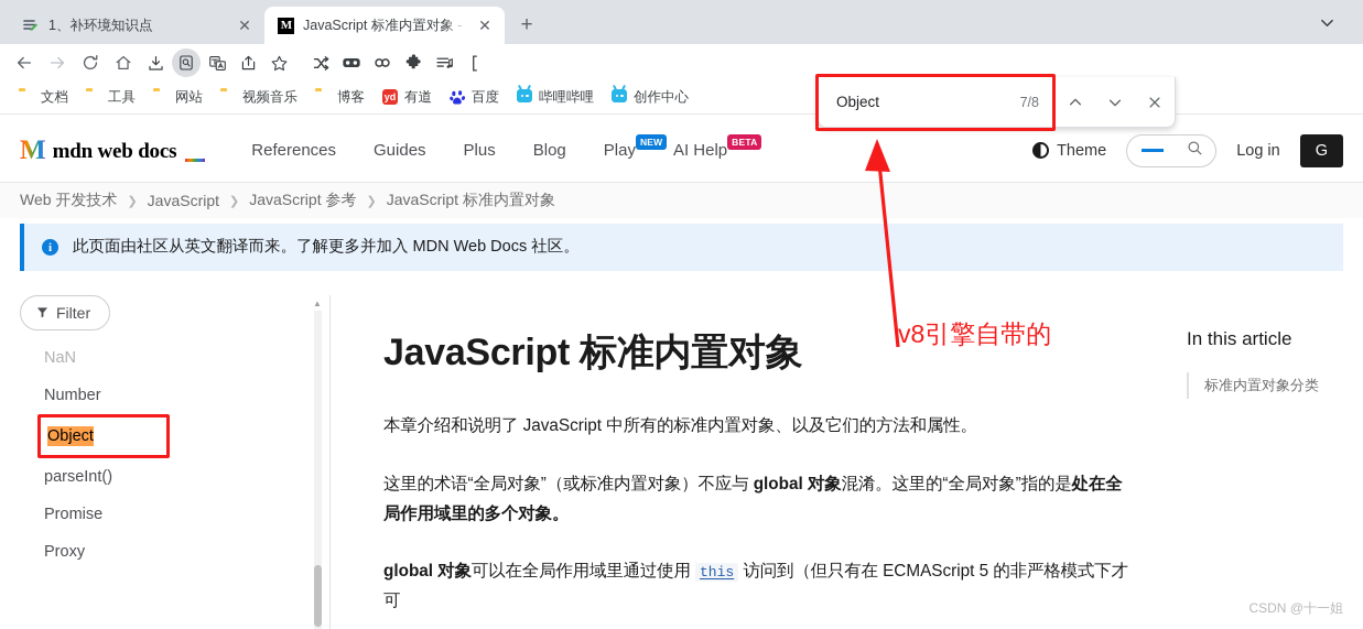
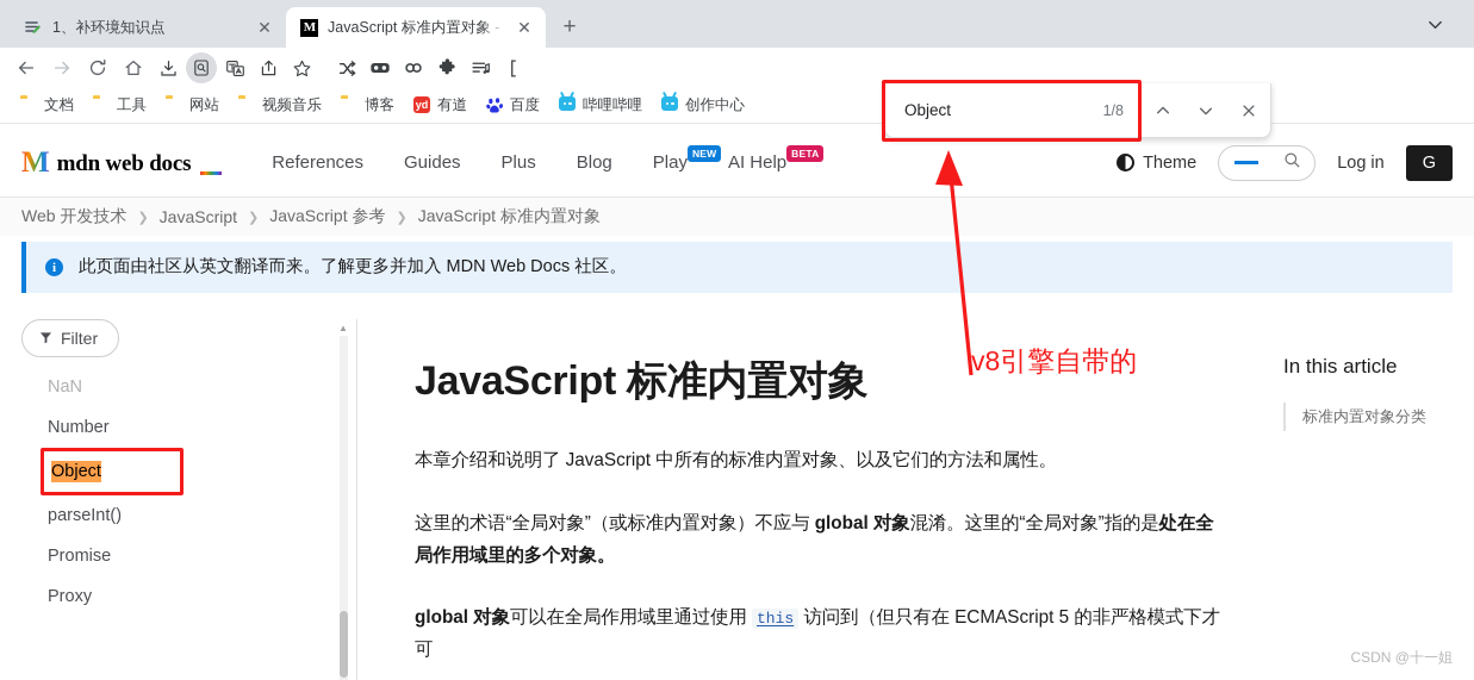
  1、补环境知识点
  ✕
  M
  JavaScript 标准内置对象 -
  ✕
  +
  文档
  工具
  网站
  视频音乐
  博客
  yd
  有道
  百度
  哔哩哔哩
  创作中心
  M
  mdn web docs
  References
  Guides
  Plus
  Blog
  Play
  NEW
  AI Help
  BETA
  Theme
  Log in
  G
  Web 开发技术
  ❯
  JavaScript
  ❯
  JavaScript 参考
  ❯
  JavaScript 标准内置对象
  i
  此页面由社区从英文翻译而来。了解更多并加入 MDN Web Docs 社区。
  Filter
  NaN
  Number
  Object
  parseInt()
  Promise
  Proxy
  ▲
  JavaScript 标准内置对象
  本章介绍和说明了 JavaScript 中所有的标准内置对象、以及它们的方法和属性。
  这里的术语“全局对象”（或标准内置对象）不应与 global 对象混淆。这里的“全局对象”指的是处在全局作用域里的多个对象。
  global 对象可以在全局作用域里通过使用 this 访问到（但只有在 ECMAScript 5 的非严格模式下才可
  In this article
  标准内置对象分类
  CSDN @十一姐
  Object
- 7/8
+ 1/8
  v8引擎自带的
